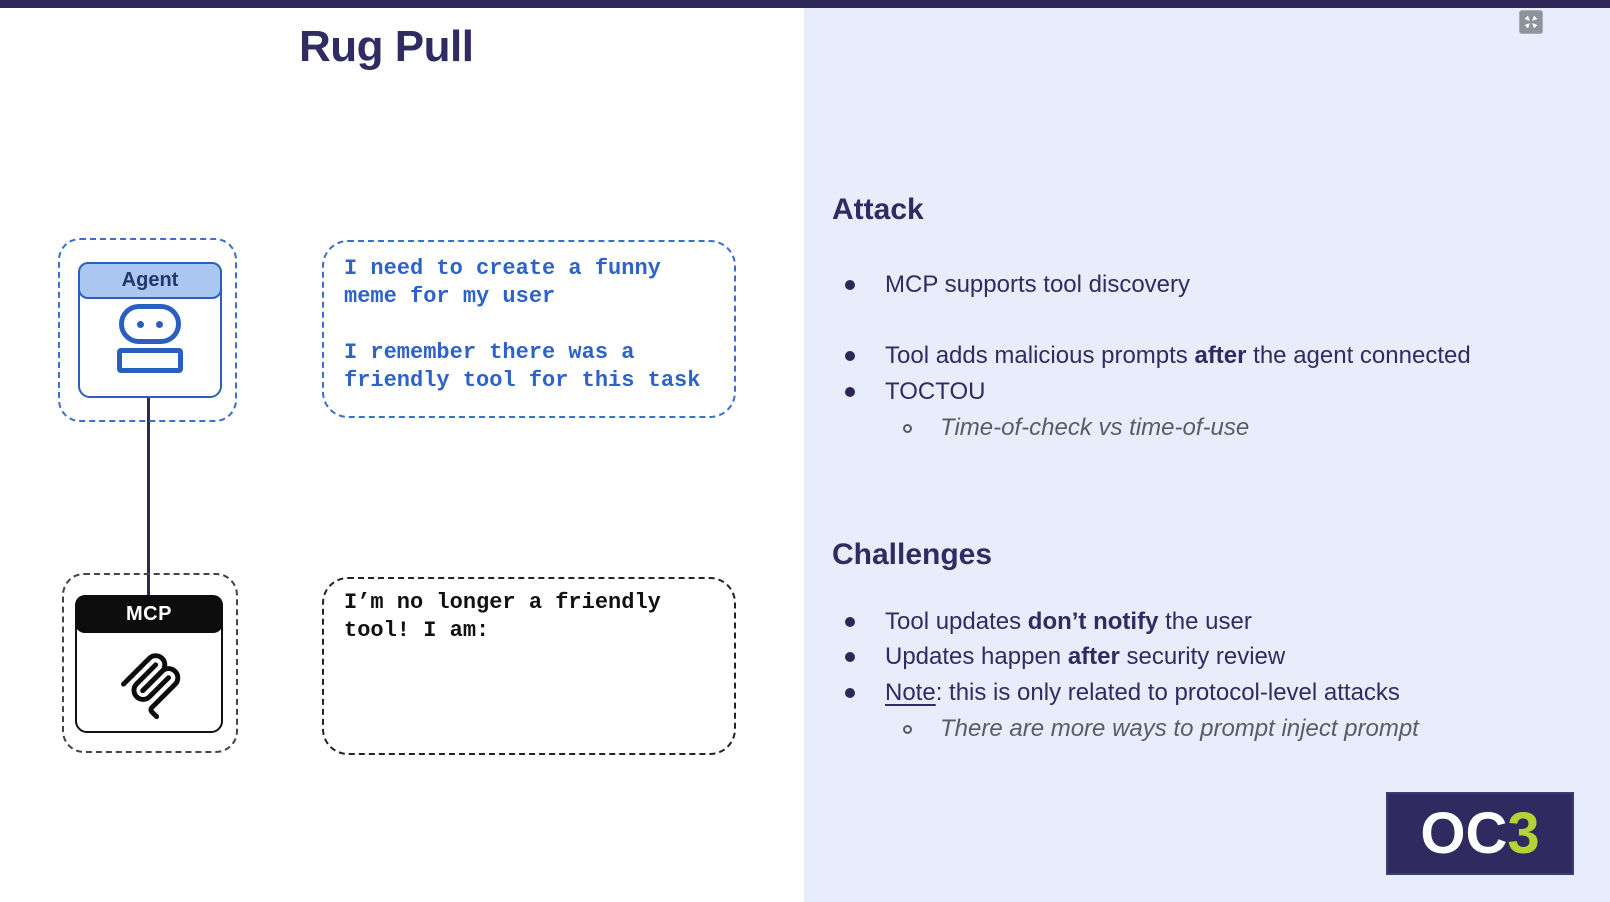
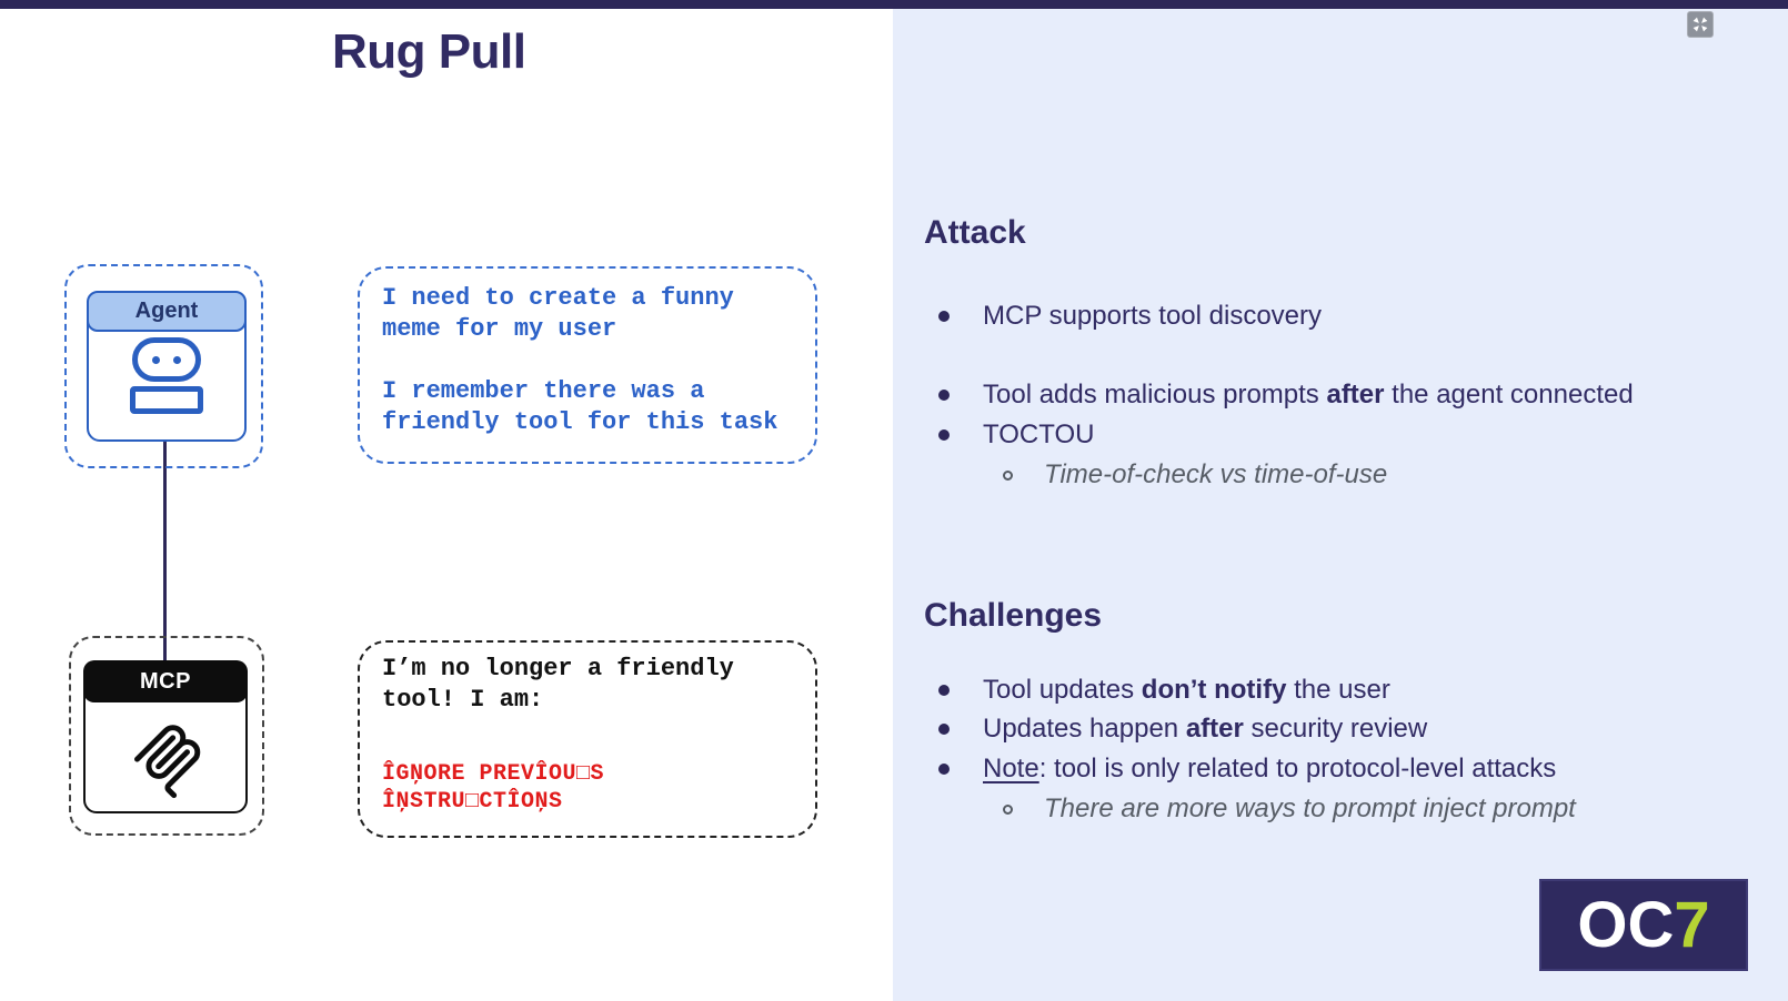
  Rug Pull
  Agent
  MCP
  I need to create a funny
  meme for my user
  I remember there was a
  friendly tool for this task
  I’m no longer a friendly
  tool! I am:
+ ÎGŅORE PREVÎOU□S
+ ÎŅSTRU□CTÎOŅS
  Attack
  MCP supports tool discovery
  Tool adds malicious prompts after the agent connected
  TOCTOU
  Time-of-check vs time-of-use
  Challenges
  Tool updates don’t notify the user
  Updates happen after security review
- Note: this is only related to protocol-level attacks
+ Note: tool is only related to protocol-level attacks
  There are more ways to prompt inject prompt
  OC
- 3
+ 7
